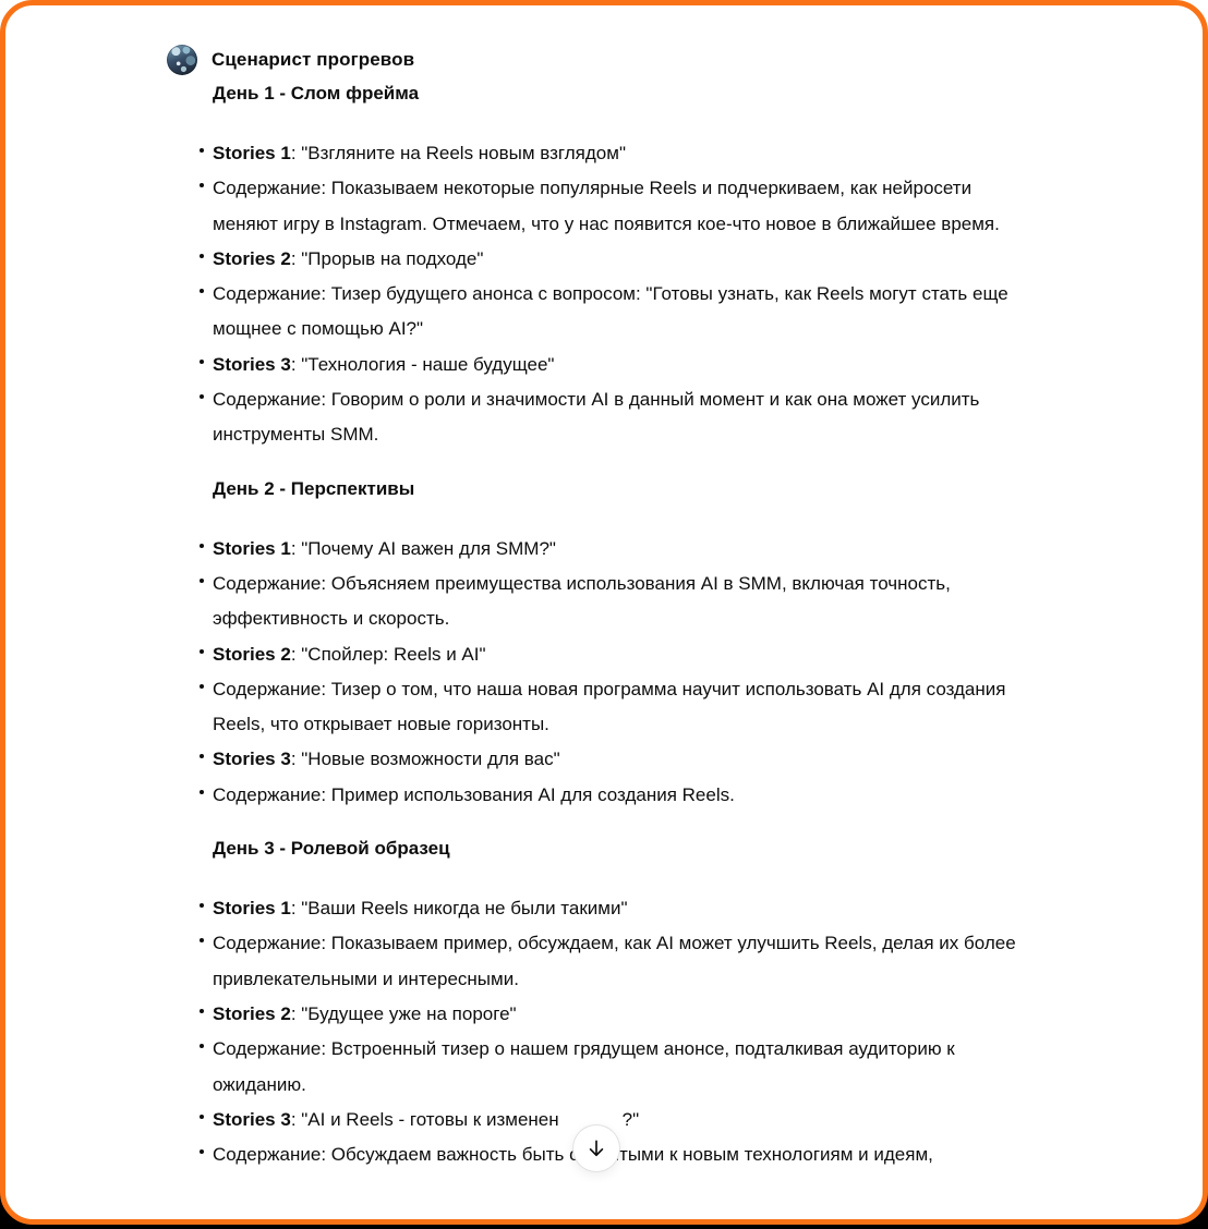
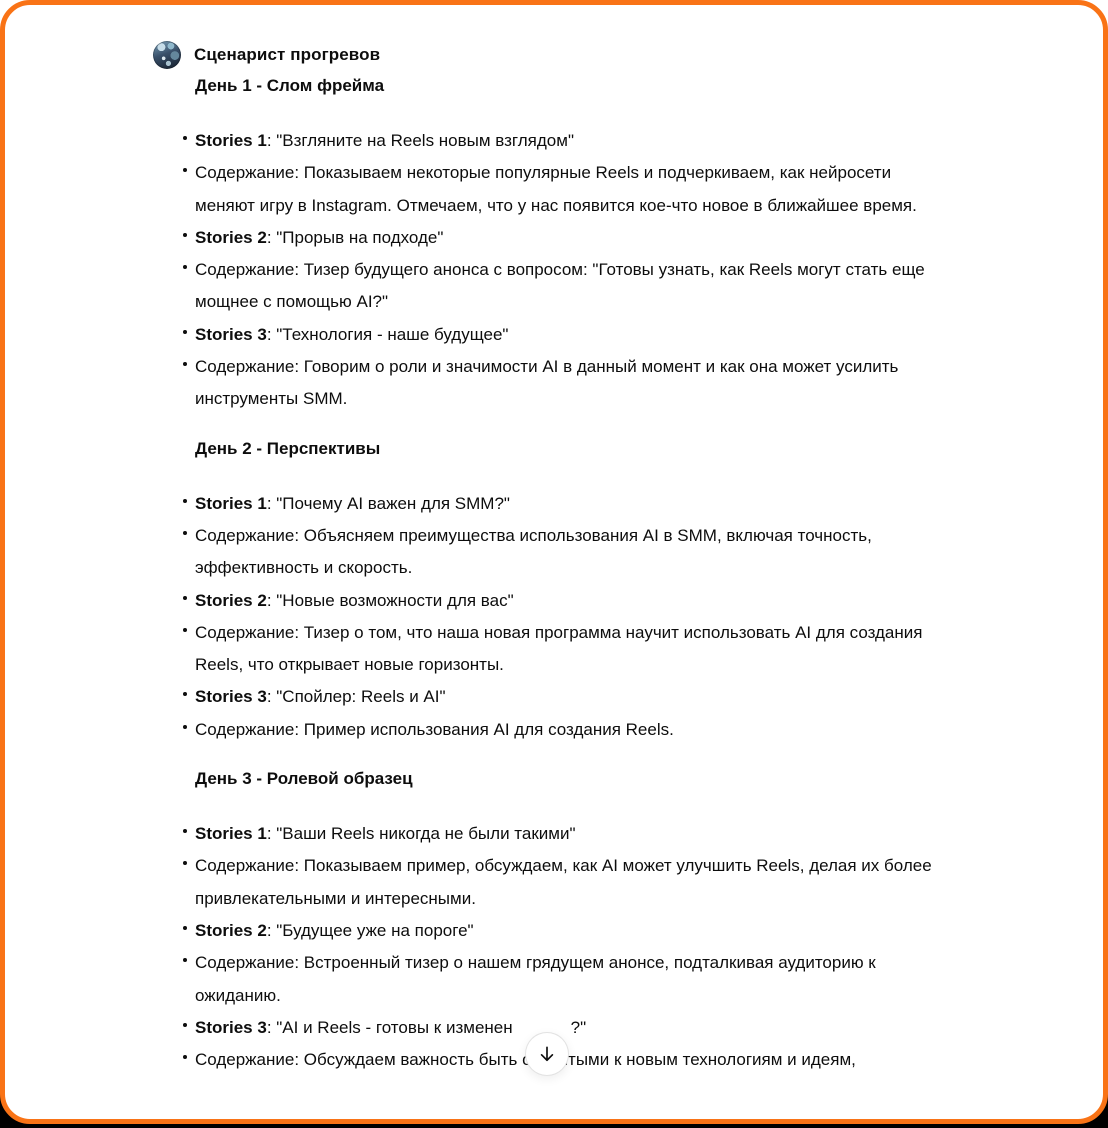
  Сценарист прогревов
  День 1 - Слом фрейма
  Stories 1: "Взгляните на Reels новым взглядом"
  Содержание: Показываем некоторые популярные Reels и подчеркиваем, как нейросети меняют игру в Instagram. Отмечаем, что у нас появится кое-что новое в ближайшее время.
  Stories 2: "Прорыв на подходе"
  Содержание: Тизер будущего анонса с вопросом: "Готовы узнать, как Reels могут стать еще мощнее с помощью AI?"
  Stories 3: "Технология - наше будущее"
  Содержание: Говорим о роли и значимости AI в данный момент и как она может усилить инструменты SMM.
  День 2 - Перспективы
  Stories 1: "Почему AI важен для SMM?"
  Содержание: Объясняем преимущества использования AI в SMM, включая точность, эффективность и скорость.
- Stories 2: "Спойлер: Reels и AI"
+ Stories 2: "Новые возможности для вас"
  Содержание: Тизер о том, что наша новая программа научит использовать AI для создания Reels, что открывает новые горизонты.
- Stories 3: "Новые возможности для вас"
+ Stories 3: "Спойлер: Reels и AI"
  Содержание: Пример использования AI для создания Reels.
  День 3 - Ролевой образец
  Stories 1: "Ваши Reels никогда не были такими"
  Содержание: Показываем пример, обсуждаем, как AI может улучшить Reels, делая их более привлекательными и интересными.
  Stories 2: "Будущее уже на пороге"
  Содержание: Встроенный тизер о нашем грядущем анонсе, подталкивая аудиторию к ожиданию.
  Stories 3: "AI и Reels - готовы к изменен ?"
  Содержание: Обсуждаем важность бытьтыми к новым технологиям и идеям,
